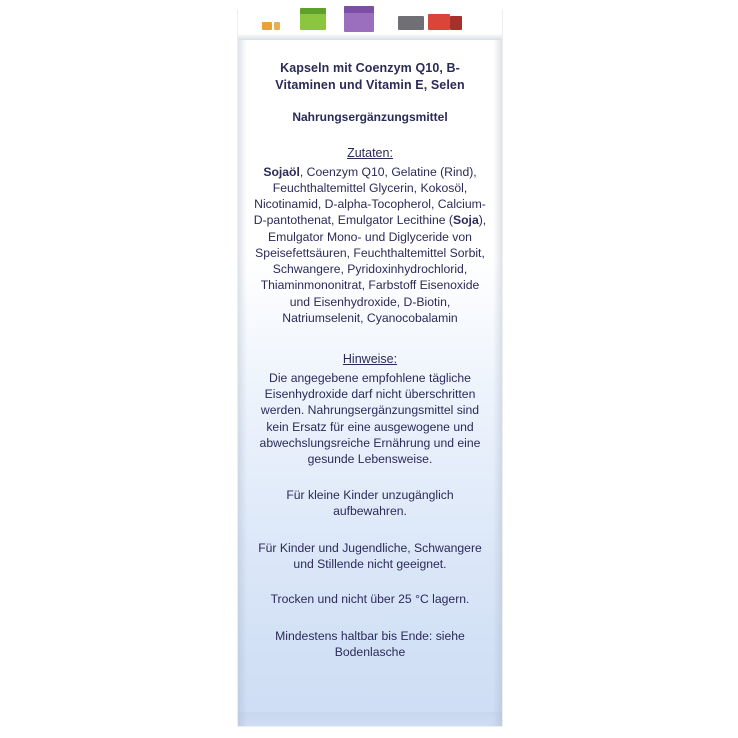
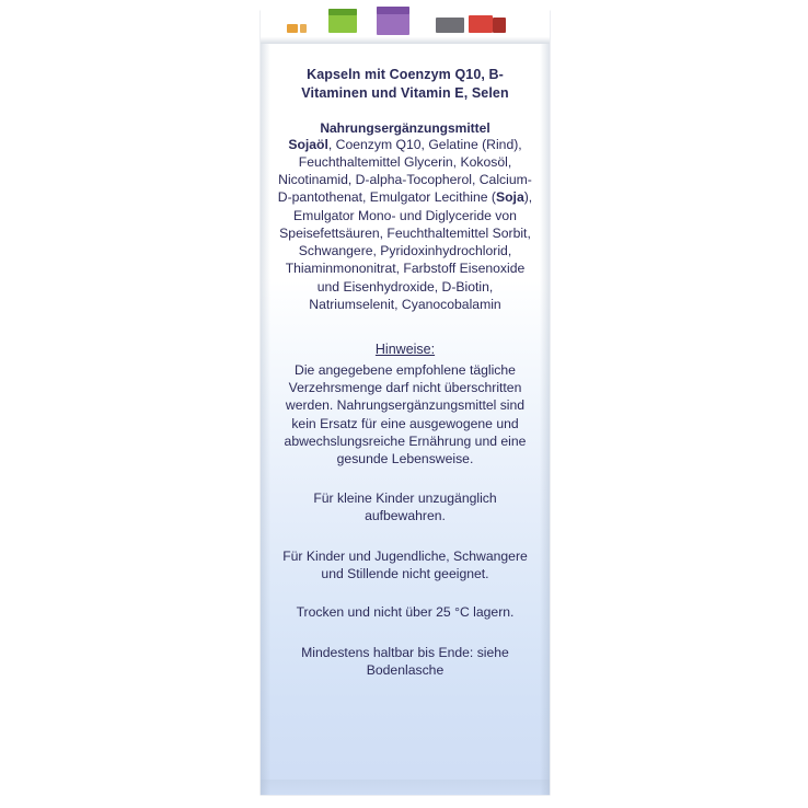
  Kapseln mit Coenzym Q10, B-Vitaminen und Vitamin E, Selen
  Nahrungsergänzungsmittel
- Zutaten:
  Sojaöl, Coenzym Q10, Gelatine (Rind), Feuchthaltemittel Glycerin, Kokosöl, Nicotinamid, D-alpha-Tocopherol, Calcium-D-pantothenat, Emulgator Lecithine (Soja), Emulgator Mono- und Diglyceride von Speisefettsäuren, Feuchthaltemittel Sorbit, Schwangere, Pyridoxinhydrochlorid, Thiaminmononitrat, Farbstoff Eisenoxide und Eisenhydroxide, D-Biotin, Natriumselenit, Cyanocobalamin
  Hinweise:
- Die angegebene empfohlene tägliche Eisenhydroxide darf nicht überschritten werden. Nahrungsergänzungsmittel sind kein Ersatz für eine ausgewogene und abwechslungsreiche Ernährung und eine gesunde Lebensweise.
+ Die angegebene empfohlene tägliche Verzehrsmenge darf nicht überschritten werden. Nahrungsergänzungsmittel sind kein Ersatz für eine ausgewogene und abwechslungsreiche Ernährung und eine gesunde Lebensweise.
  Für kleine Kinder unzugänglich aufbewahren.
  Für Kinder und Jugendliche, Schwangere und Stillende nicht geeignet.
  Trocken und nicht über 25 °C lagern.
  Mindestens haltbar bis Ende: siehe Bodenlasche
